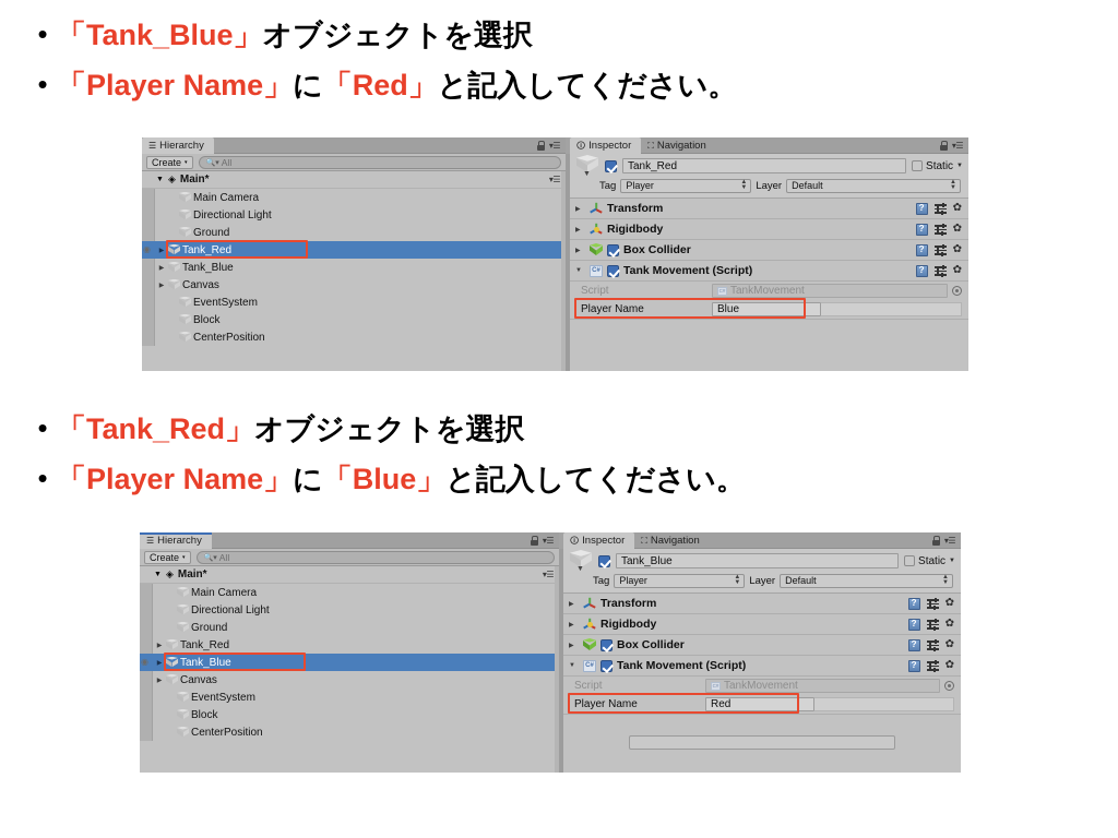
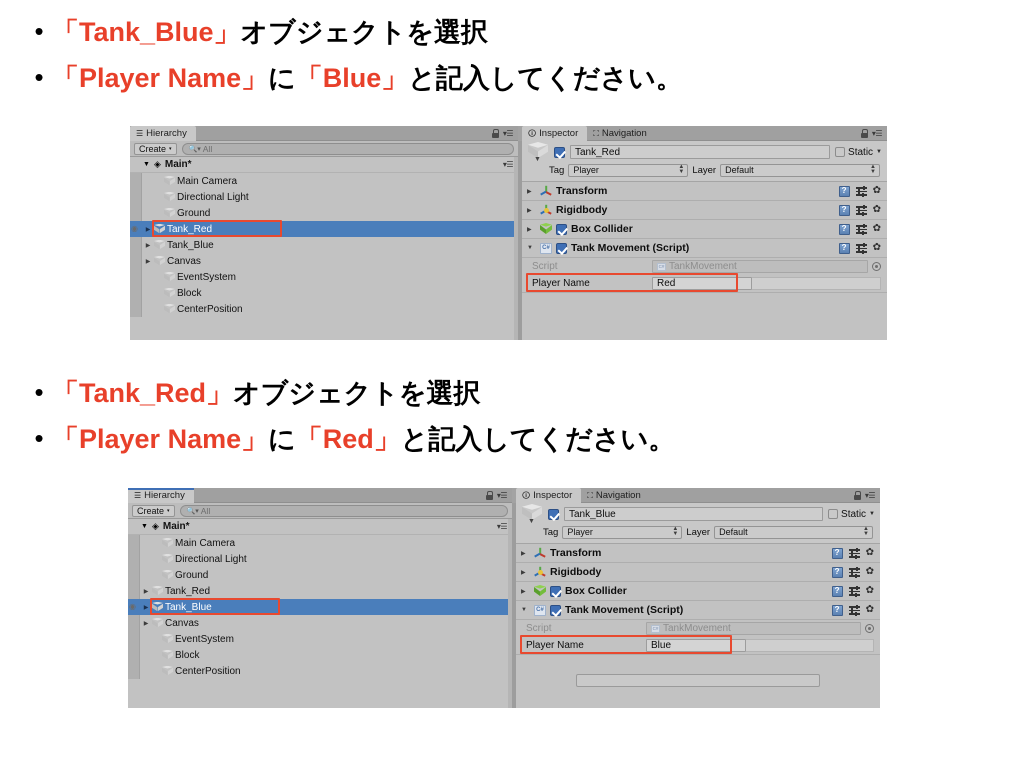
  •
  「Tank_Blue」オブジェクトを選択
  •
- 「Player Name」に「Red」と記入してください。
+ 「Player Name」に「Blue」と記入してください。
  ☰
  Hierarchy
  ▾☰
  Create
  All
  ◈
  Main*
  ▾☰
  Main Camera
  Directional Light
  Ground
  ◉
  Tank_Red
  Tank_Blue
  Canvas
  EventSystem
  Block
  CenterPosition
  🛈
  Inspector
  ⛶
  Navigation
  ▾☰
  Tank_Red
  Static
  Tag
  Player
  Layer
  Default
  Transform
  ?
  ✿
  Rigidbody
  ?
  ✿
  Box Collider
  ?
  ✿
  Tank Movement (Script)
  ?
  ✿
  Script
  TankMovement
  Player Name
- Blue
+ Red
  •
  「Tank_Red」オブジェクトを選択
  •
- 「Player Name」に「Blue」と記入してください。
+ 「Player Name」に「Red」と記入してください。
  ☰
  Hierarchy
  ▾☰
  Create
  All
  ◈
  Main*
  ▾☰
  Main Camera
  Directional Light
  Ground
  Tank_Red
  ◉
  Tank_Blue
  Canvas
  EventSystem
  Block
  CenterPosition
  🛈
  Inspector
  ⛶
  Navigation
  ▾☰
  Tank_Blue
  Static
  Tag
  Player
  Layer
  Default
  Transform
  ?
  ✿
  Rigidbody
  ?
  ✿
  Box Collider
  ?
  ✿
  Tank Movement (Script)
  ?
  ✿
  Script
  TankMovement
  Player Name
- Red
+ Blue
